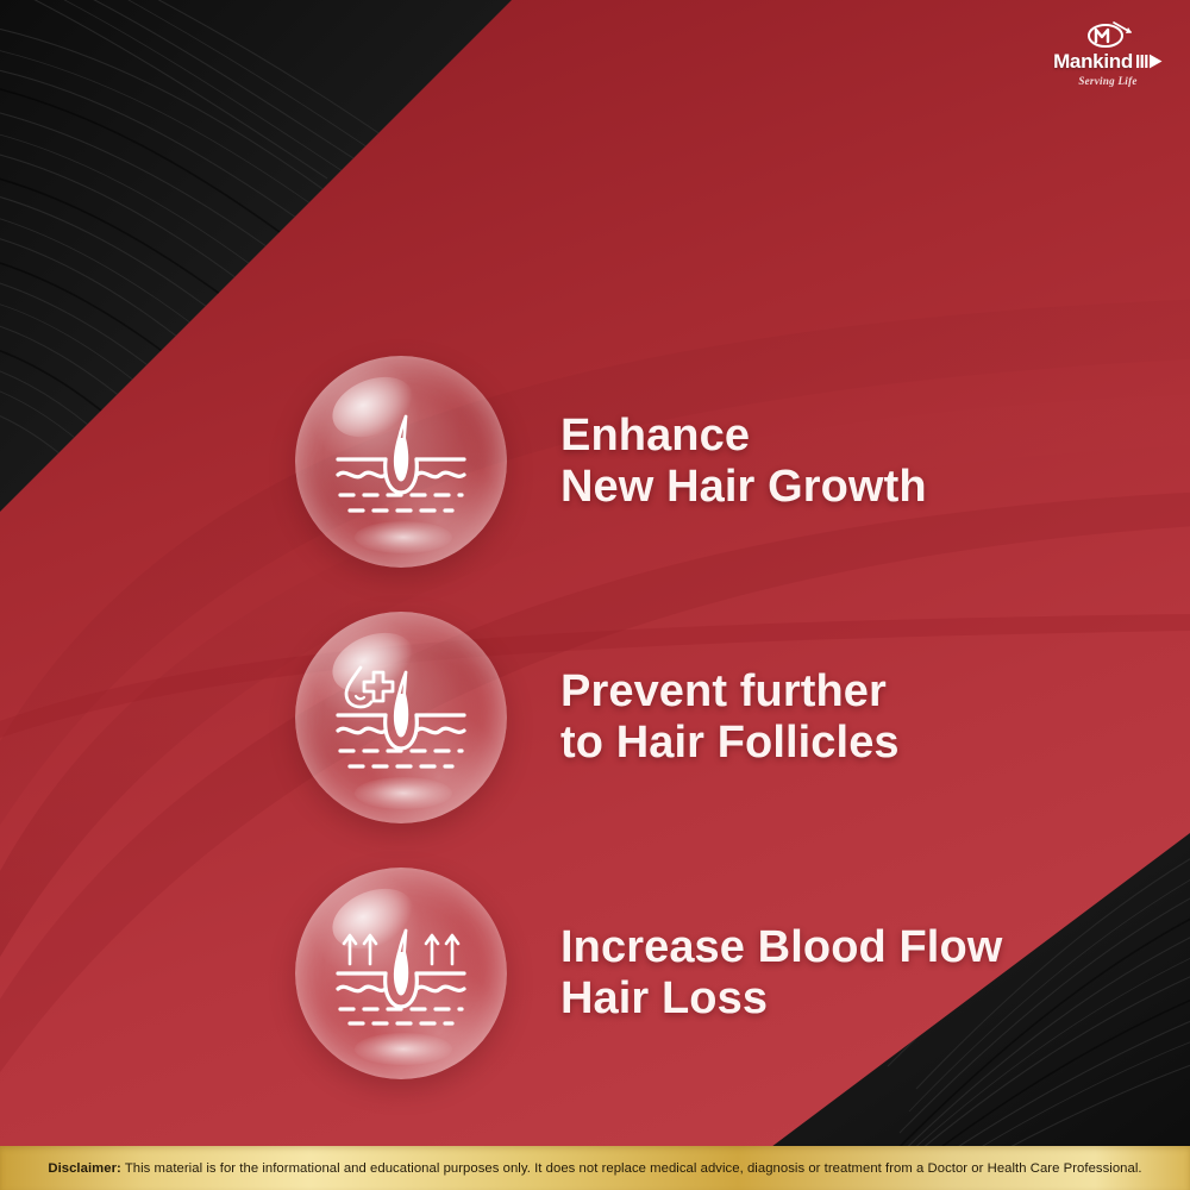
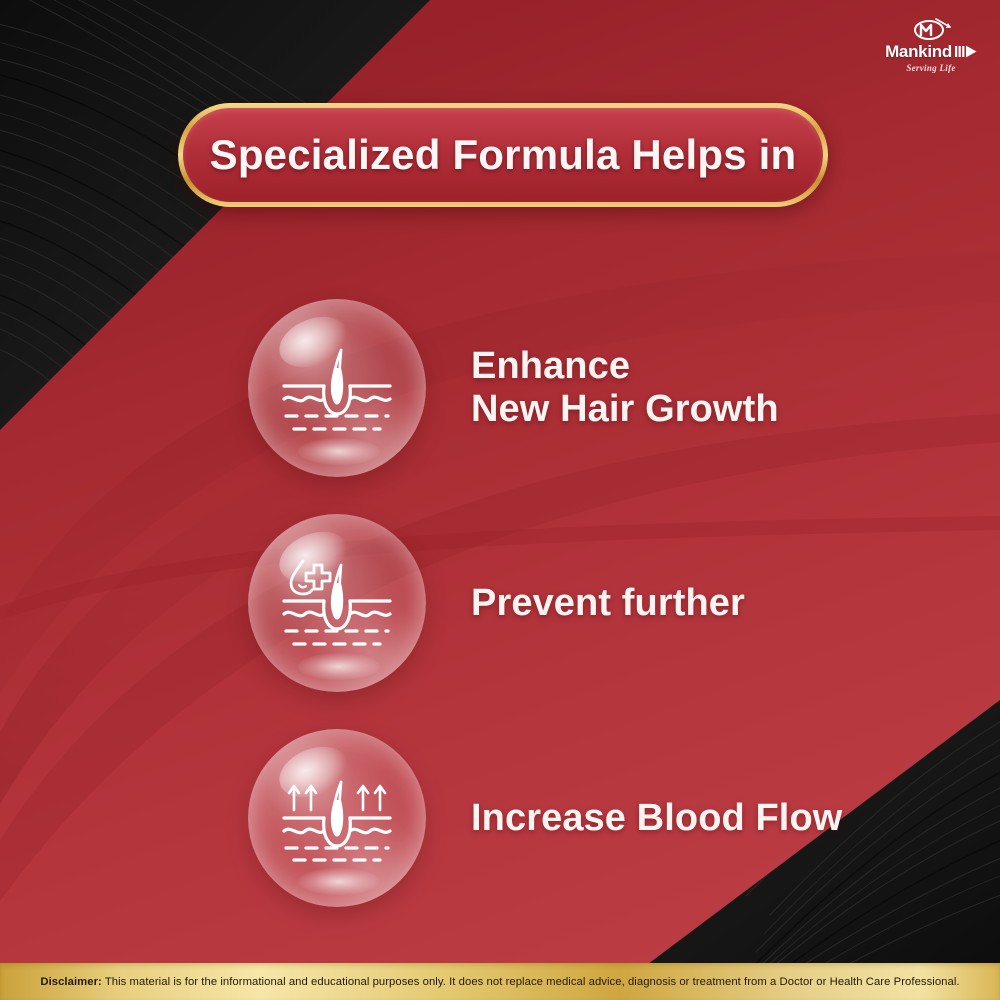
  Mankind
  Serving Life
+ Specialized Formula Helps in
  Enhance
  New Hair Growth
  Prevent further
- to Hair Follicles
  Increase Blood Flow
- Hair Loss
  Disclaimer: This material is for the informational and educational purposes only. It does not replace medical advice, diagnosis or treatment from a Doctor or Health Care Professional.
